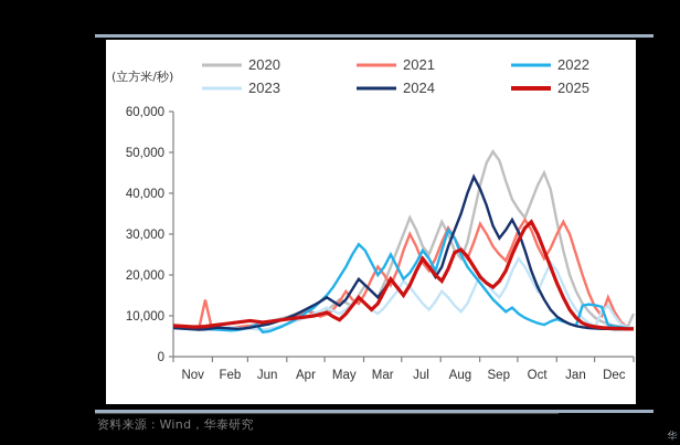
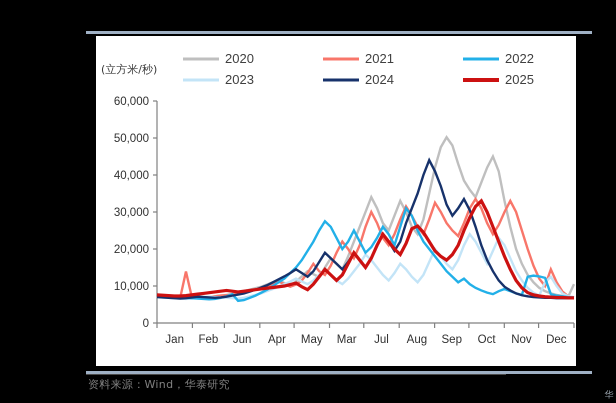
  (立方米/秒)
  2020
  2021
  2022
  2023
  2024
  2025
  0
  10,000
  20,000
  30,000
  40,000
  50,000
  60,000
- Nov
+ Jan
  Feb
  Jun
  Apr
  May
  Mar
  Jul
  Aug
  Sep
  Oct
- Jan
+ Nov
  Dec
  资料来源：Wind，华泰研究
